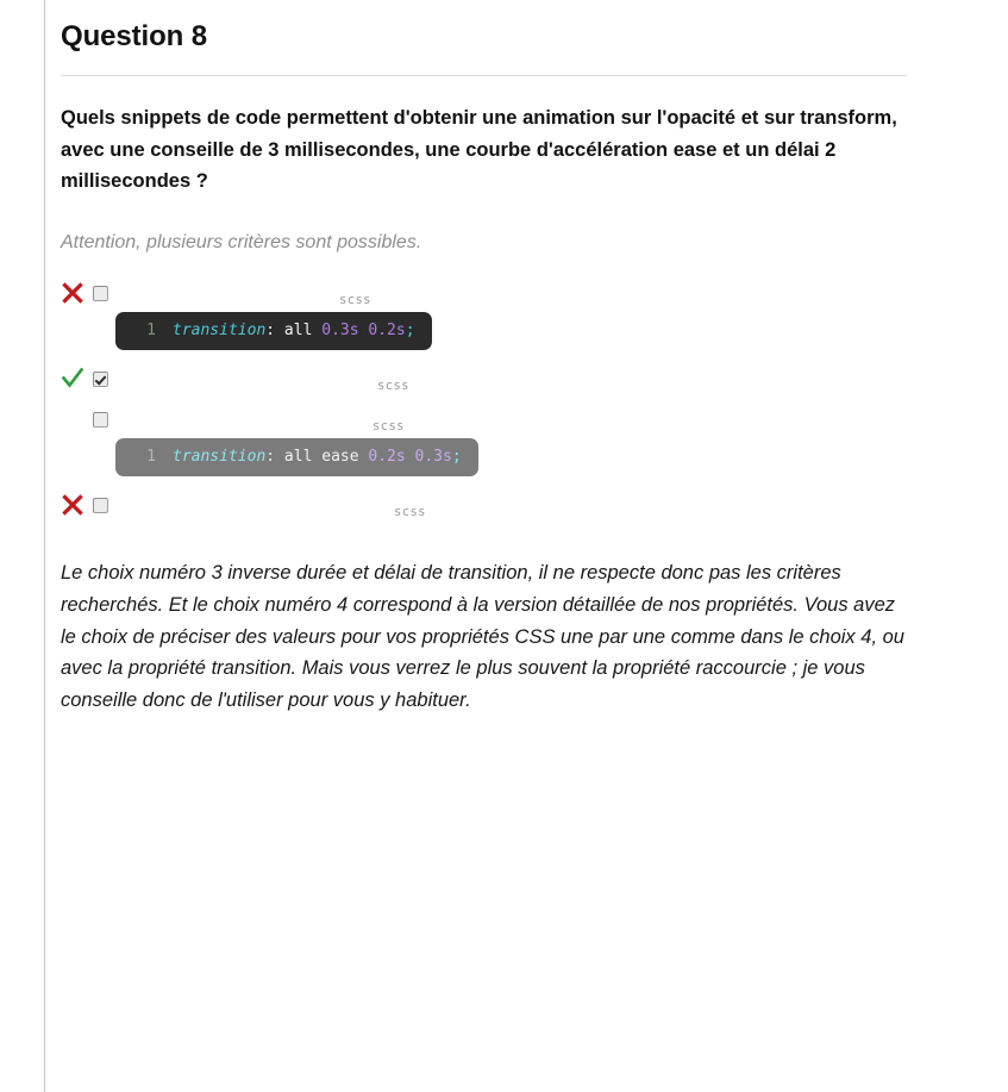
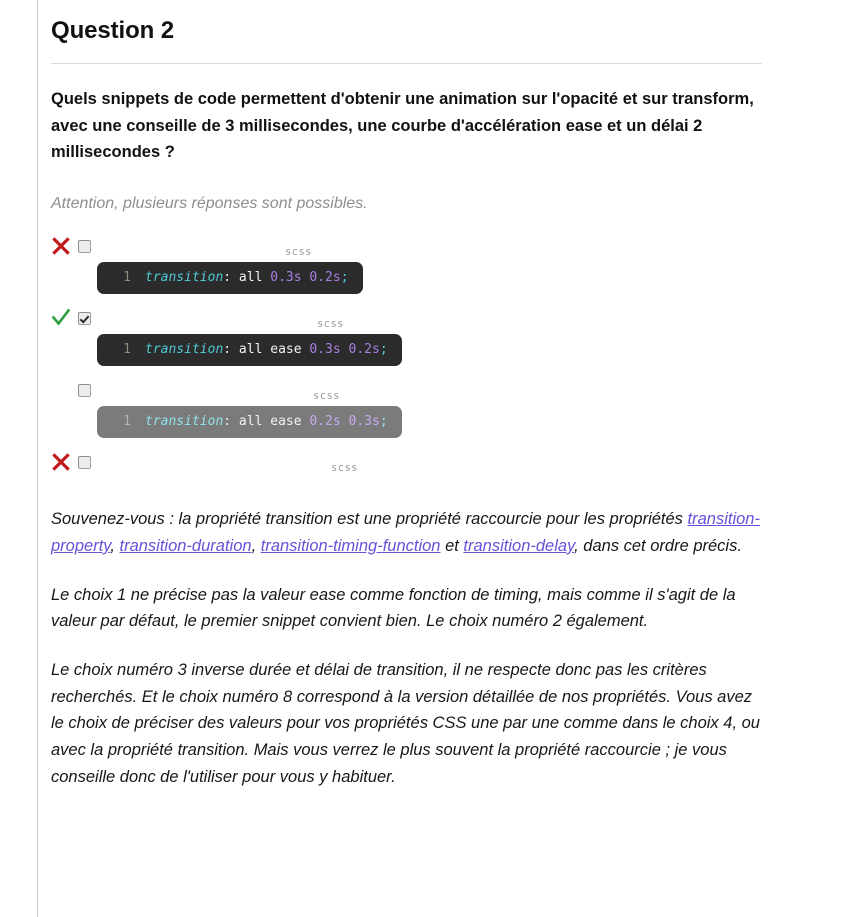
- Question 8
+ Question 2
  Quels snippets de code permettent d'obtenir une animation sur l'opacité et sur transform, avec une conseille de 3 millisecondes, une courbe d'accélération ease et un délai 2 millisecondes ?
- Attention, plusieurs critères sont possibles.
+ Attention, plusieurs réponses sont possibles.
  scss
  1 transition: all 0.3s 0.2s;
  scss
+ 1 transition: all ease 0.3s 0.2s;
  scss
  1 transition: all ease 0.2s 0.3s;
  scss
+ Souvenez-vous : la propriété transition est une propriété raccourcie pour les propriétés transition-property, transition-duration, transition-timing-function et transition-delay, dans cet ordre précis.
+ Le choix 1 ne précise pas la valeur ease comme fonction de timing, mais comme il s'agit de la valeur par défaut, le premier snippet convient bien. Le choix numéro 2 également.
- Le choix numéro 3 inverse durée et délai de transition, il ne respecte donc pas les critères recherchés. Et le choix numéro 4 correspond à la version détaillée de nos propriétés. Vous avez le choix de préciser des valeurs pour vos propriétés CSS une par une comme dans le choix 4, ou avec la propriété transition. Mais vous verrez le plus souvent la propriété raccourcie ; je vous conseille donc de l'utiliser pour vous y habituer.
+ Le choix numéro 3 inverse durée et délai de transition, il ne respecte donc pas les critères recherchés. Et le choix numéro 8 correspond à la version détaillée de nos propriétés. Vous avez le choix de préciser des valeurs pour vos propriétés CSS une par une comme dans le choix 4, ou avec la propriété transition. Mais vous verrez le plus souvent la propriété raccourcie ; je vous conseille donc de l'utiliser pour vous y habituer.
